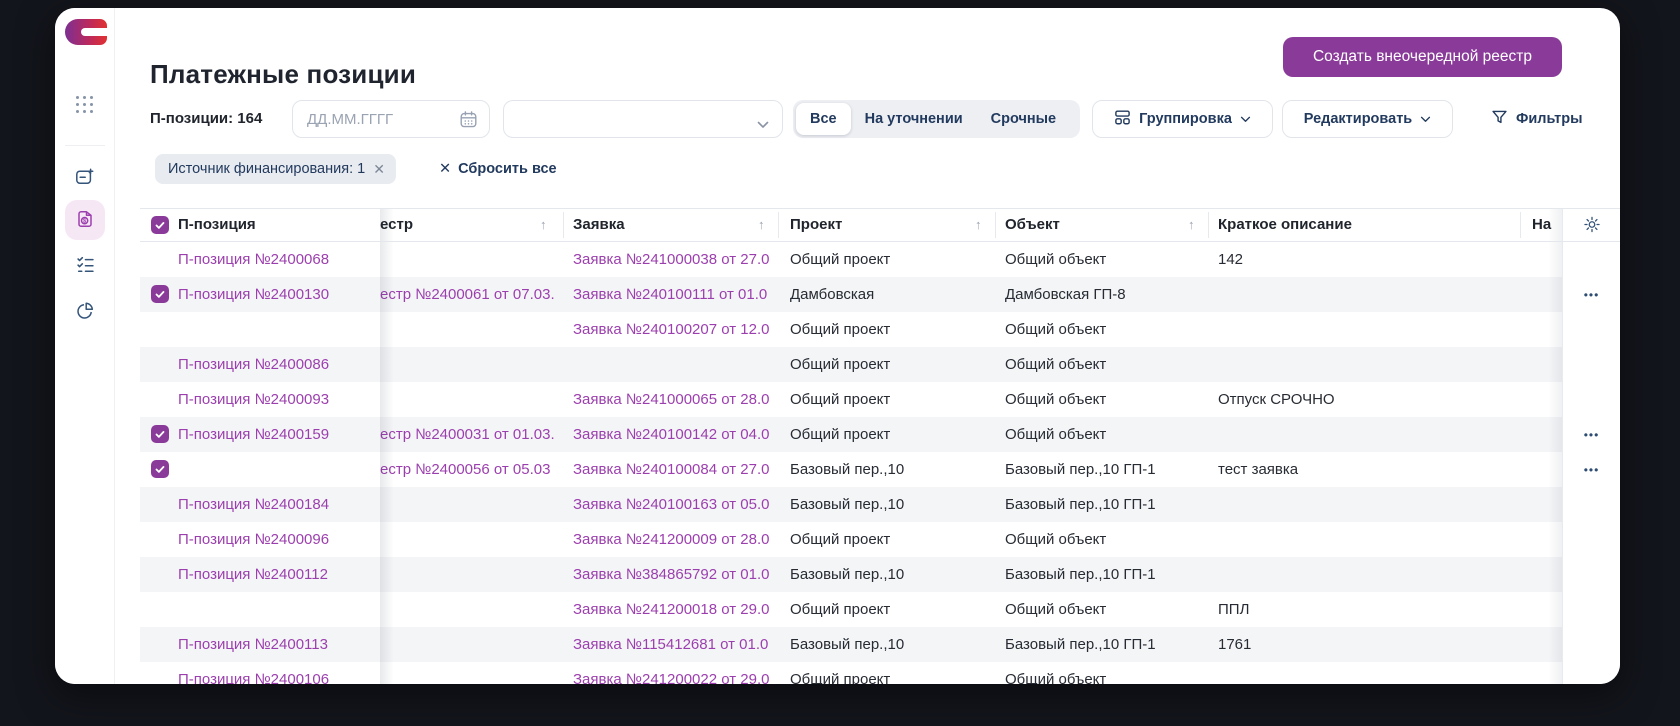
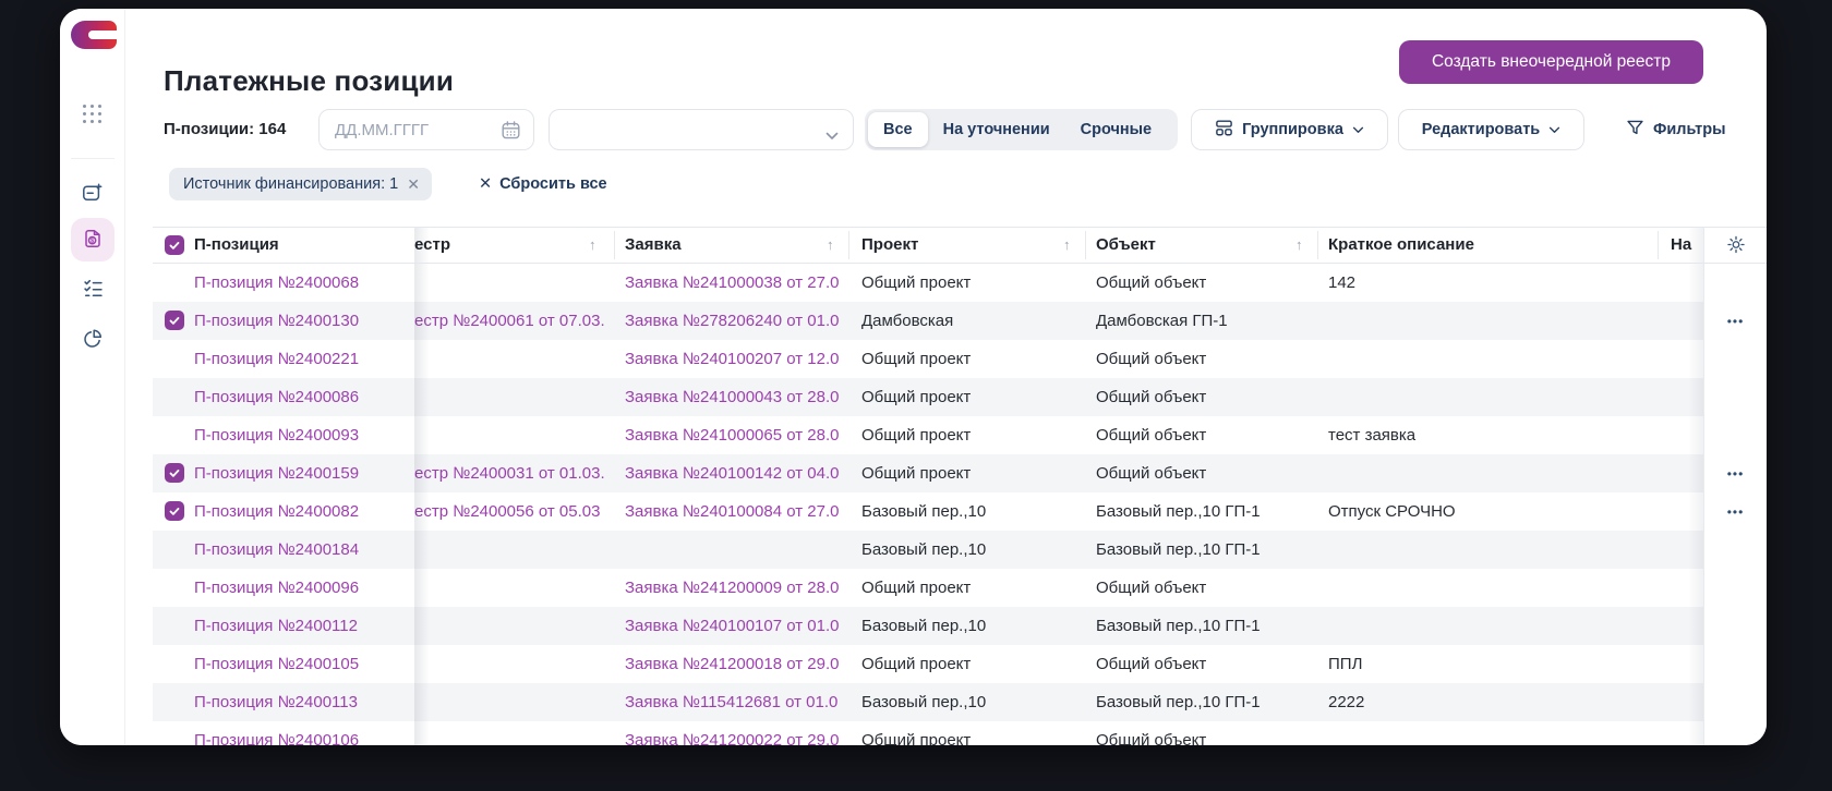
  Платежные позиции
  Создать внеочередной реестр
  П-позиции: 164
  ДД.ММ.ГГГГ
  Все
  На уточнении
  Срочные
  Группировка
  Редактировать
  Фильтры
  Источник финансирования: 1
  ✕
  ✕
  Сбросить все
  П-позиция
  ↑
  Заявка
  ↑
  Проект
  ↑
  Объект
  ↑
  Краткое описание
  На
  П-позиция №2400068
  Заявка №241000038 от 27.0
  Общий проект
  Общий объект
  142
  П-позиция №2400130
  тр №2400061 от 07.03.
- Заявка №240100111 от 01.0
+ Заявка №278206240 от 01.0
  Дамбовская
- Дамбовская ГП-8
+ Дамбовская ГП-1
+ П-позиция №2400221
  Заявка №240100207 от 12.0
  Общий проект
  Общий объект
  П-позиция №2400086
+ Заявка №241000043 от 28.0
  Общий проект
  Общий объект
  П-позиция №2400093
  Заявка №241000065 от 28.0
  Общий проект
  Общий объект
- Отпуск СРОЧНО
+ тест заявка
  П-позиция №2400159
  тр №2400031 от 01.03.
  Заявка №240100142 от 04.0
  Общий проект
  Общий объект
+ П-позиция №2400082
  тр №2400056 от 05.03
  Заявка №240100084 от 27.0
  Базовый пер.,10
  Базовый пер.,10 ГП-1
- тест заявка
+ Отпуск СРОЧНО
  П-позиция №2400184
- Заявка №240100163 от 05.0
  Базовый пер.,10
  Базовый пер.,10 ГП-1
  П-позиция №2400096
  Заявка №241200009 от 28.0
  Общий проект
  Общий объект
  П-позиция №2400112
- Заявка №384865792 от 01.0
+ Заявка №240100107 от 01.0
  Базовый пер.,10
  Базовый пер.,10 ГП-1
+ П-позиция №2400105
  Заявка №241200018 от 29.0
  Общий проект
  Общий объект
  ППЛ
  П-позиция №2400113
  Заявка №115412681 от 01.0
  Базовый пер.,10
  Базовый пер.,10 ГП-1
- 1761
+ 2222
  П-позиция №2400106
  Заявка №241200022 от 29.0
  Общий проект
  Общий объект
  •••
  •••
  •••
